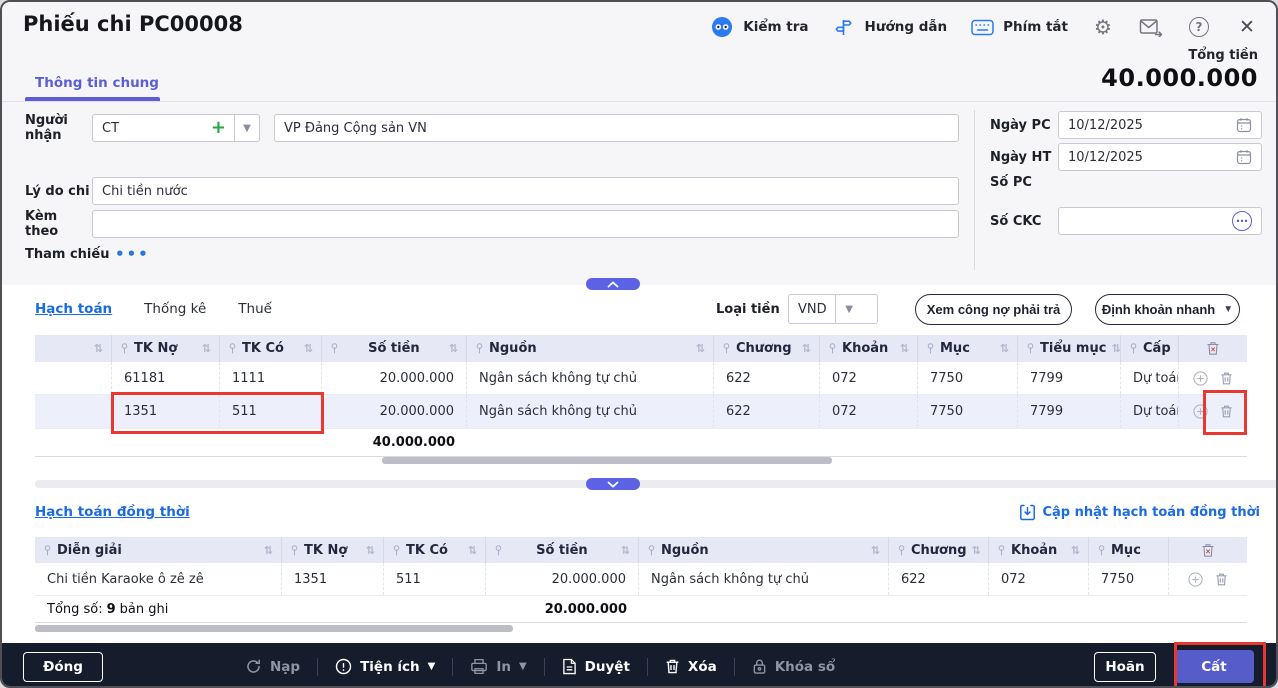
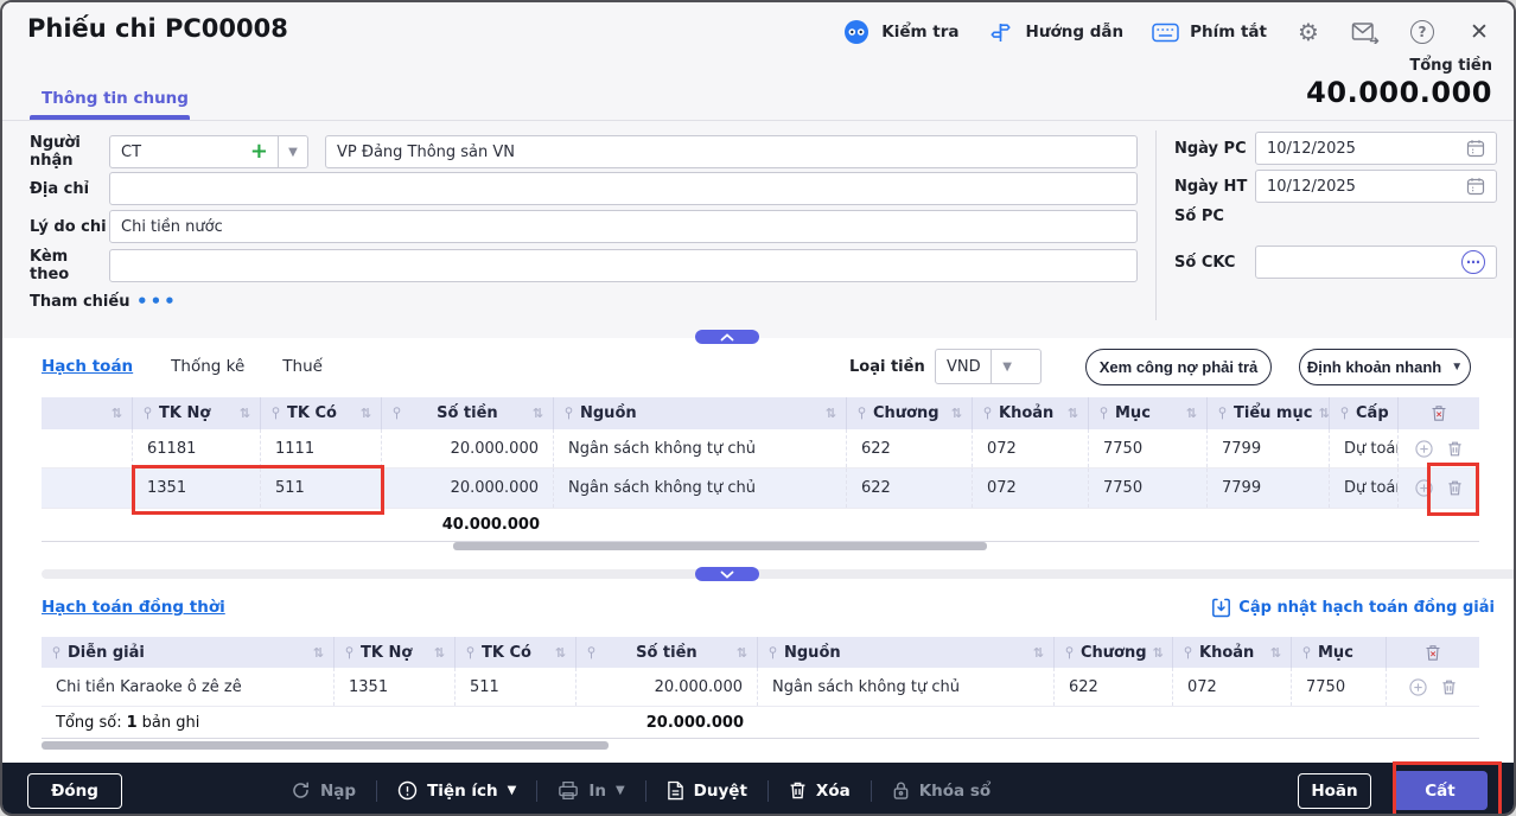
  Phiếu chi PC00008
  Kiểm tra
  Hướng dẫn
  Phím tắt
  ⚙
  ?
  ✕
  Tổng tiền
  40.000.000
  Thông tin chung
  Người nhận
  CT
  +
  ▼
- VP Đảng Cộng sản VN
+ VP Đảng Thông sản VN
+ Địa chỉ
  Lý do chi
  Chi tiền nước
  Kèm theo
  Tham chiếu
  •••
  Ngày PC
  10/12/2025
  Ngày HT
  10/12/2025
  Số PC
  Số CKC
  ⋯
  Hạch toán
  Thống kê
  Thuế
  Loại tiền
  VND
  ▼
  Xem công nợ phải trả
  Định khoản nhanh
  ▼
  ⇅
  TK Nợ
  ⇅
  TK Có
  ⇅
  Số tiền
  ⇅
  Nguồn
  ⇅
  Chương
  ⇅
  Khoản
  ⇅
  Mục
  ⇅
  Tiểu mục
  ⇅
  Cấp
  ×
  61181
  1111
  20.000.000
  Ngân sách không tự chủ
  622
  072
  7750
  7799
  Dự toá
  1351
  511
  20.000.000
  Ngân sách không tự chủ
  622
  072
  7750
  7799
  Dự toá
  40.000.000
  Hạch toán đồng thời
- Cập nhật hạch toán đồng thời
+ Cập nhật hạch toán đồng giải
  Diễn giải
  ⇅
  TK Nợ
  ⇅
  TK Có
  ⇅
  Số tiền
  ⇅
  Nguồn
  ⇅
  Chương
  ⇅
  Khoản
  ⇅
  Mục
  ×
  Chi tiền Karaoke ô zê zê
  1351
  511
  20.000.000
  Ngân sách không tự chủ
  622
  072
  7750
  Tổng số:
- 9
+ 1
  bản ghi
  20.000.000
  Đóng
  Nạp
  Tiện ích
  ▼
  In
  ▼
  Duyệt
  Xóa
  Khóa sổ
  Hoãn
  Cất
